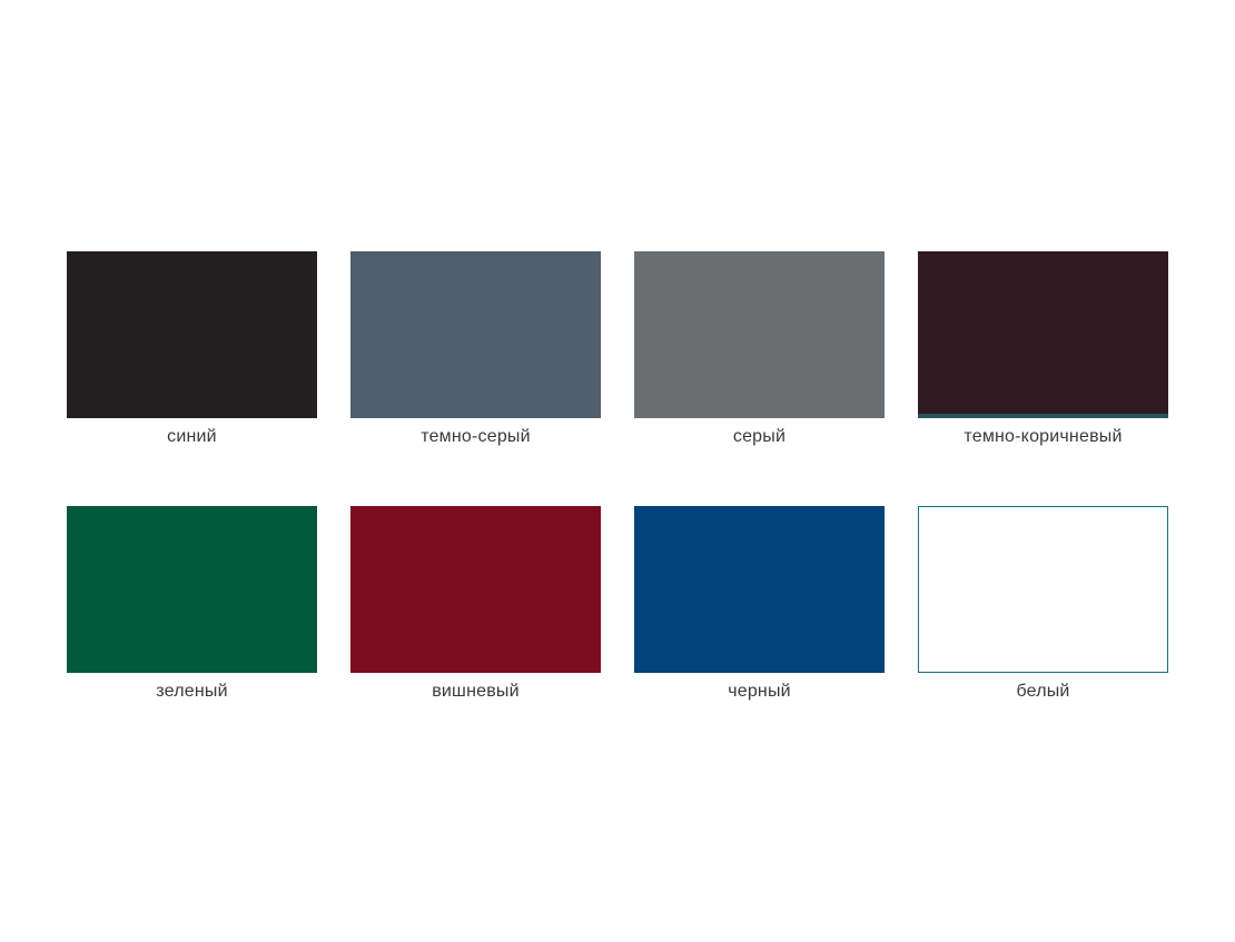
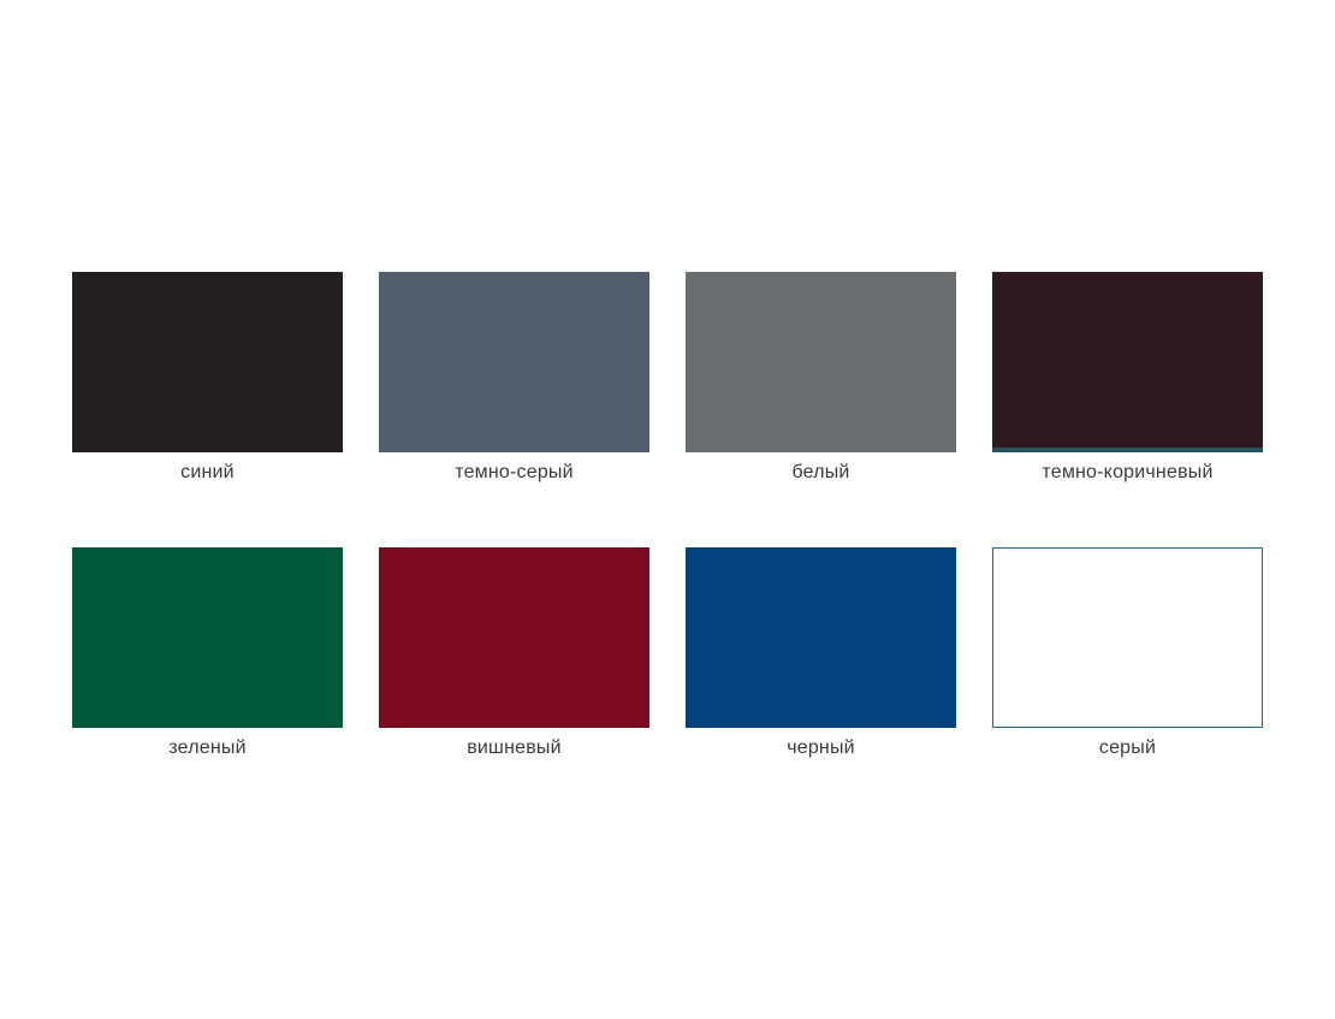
  синий
  темно-серый
- серый
+ белый
  темно-коричневый
  зеленый
  вишневый
  черный
- белый
+ серый
